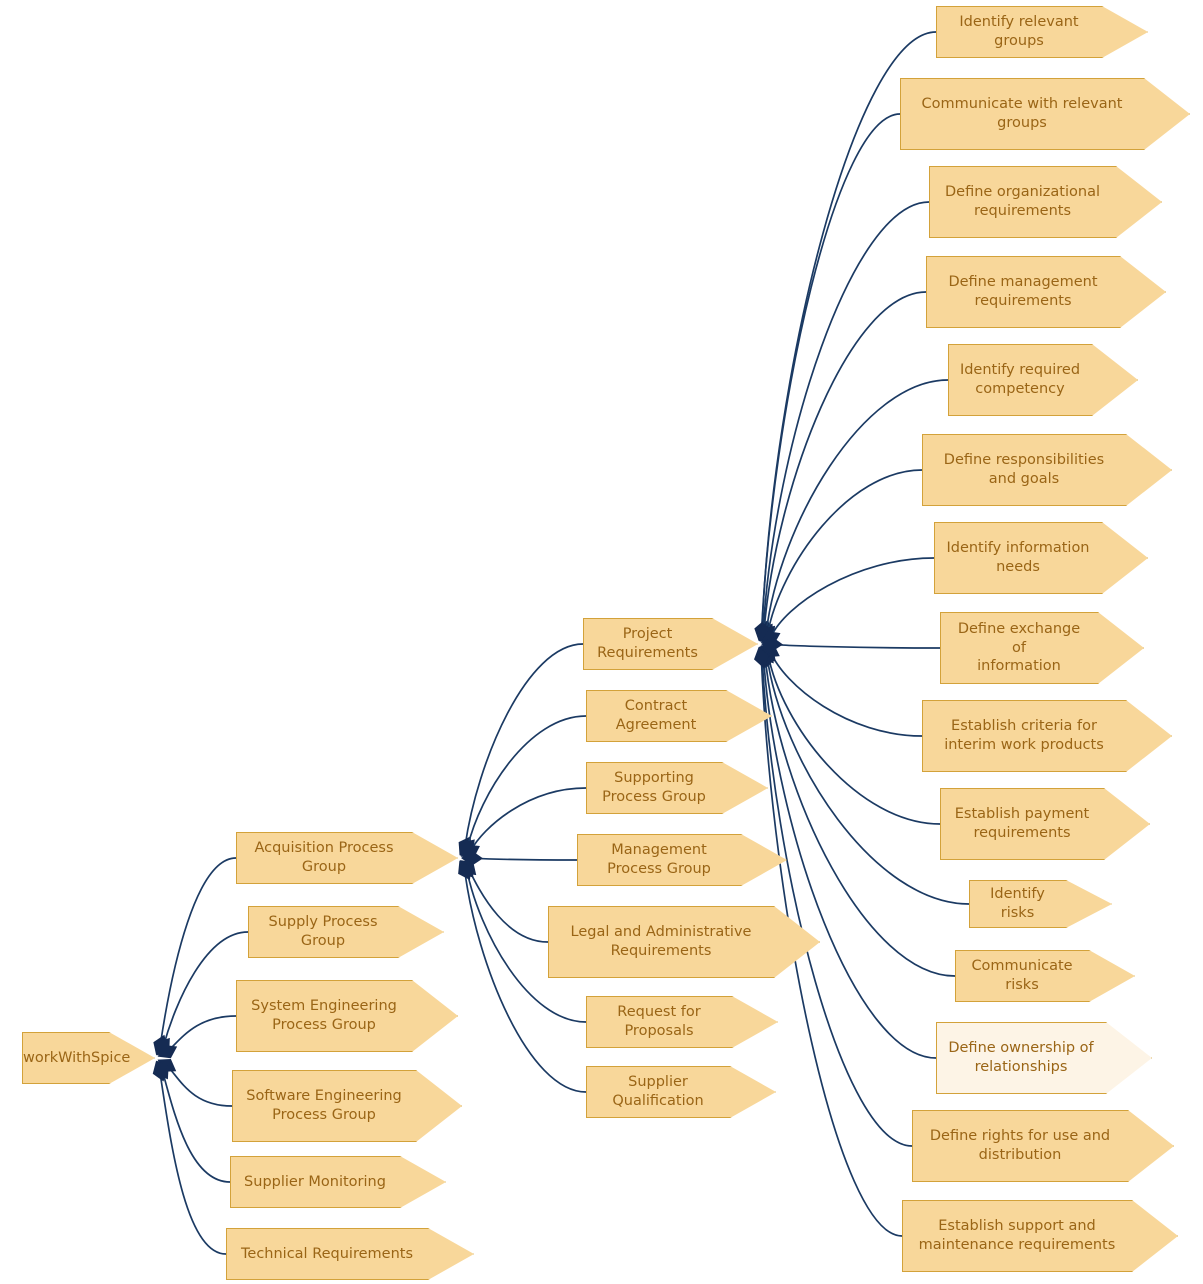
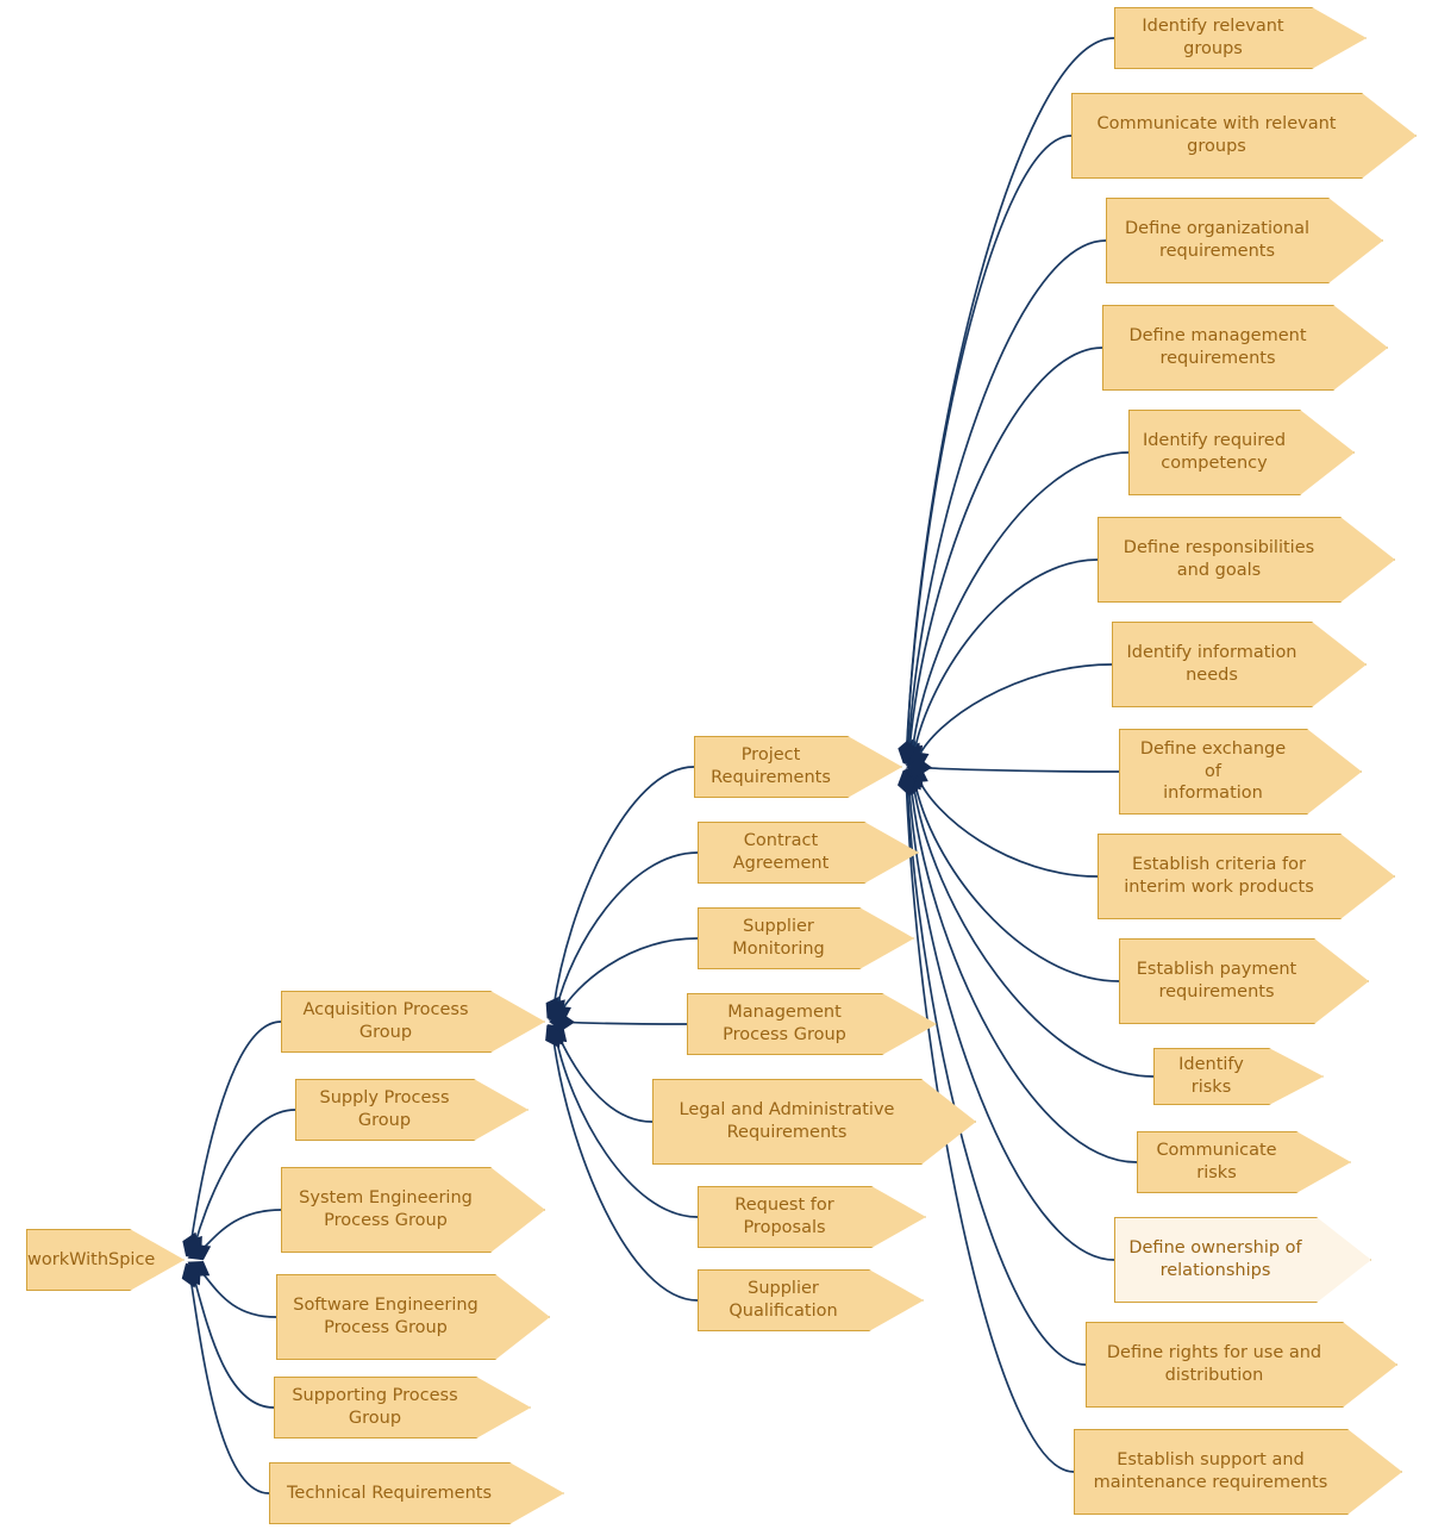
  workWithSpice
  Acquisition Process Group
  Supply Process Group
  System Engineering
  Process Group
  Software Engineering
  Process Group
- Supplier Monitoring
+ Supporting Process Group
  Technical Requirements
  Project Requirements
  Contract Agreement
- Supporting Process Group
+ Supplier Monitoring
  Management Process Group
  Legal and Administrative
  Requirements
  Request for Proposals
  Supplier Qualification
  Identify relevant groups
  Communicate with relevant
  groups
  Define organizational
  requirements
  Define management
  requirements
  Identify required
  competency
  Define responsibilities
  and goals
  Identify information
  needs
  Define exchange of
  information
  Establish criteria for
  interim work products
  Establish payment
  requirements
  Identify risks
  Communicate risks
  Define ownership of
  relationships
  Define rights for use and
  distribution
  Establish support and
  maintenance requirements
